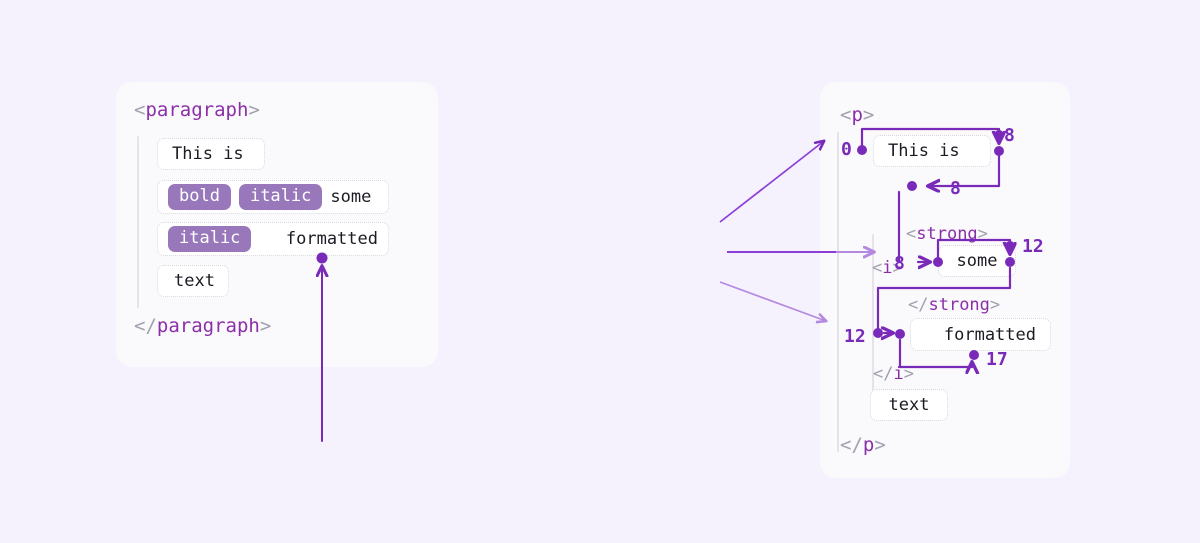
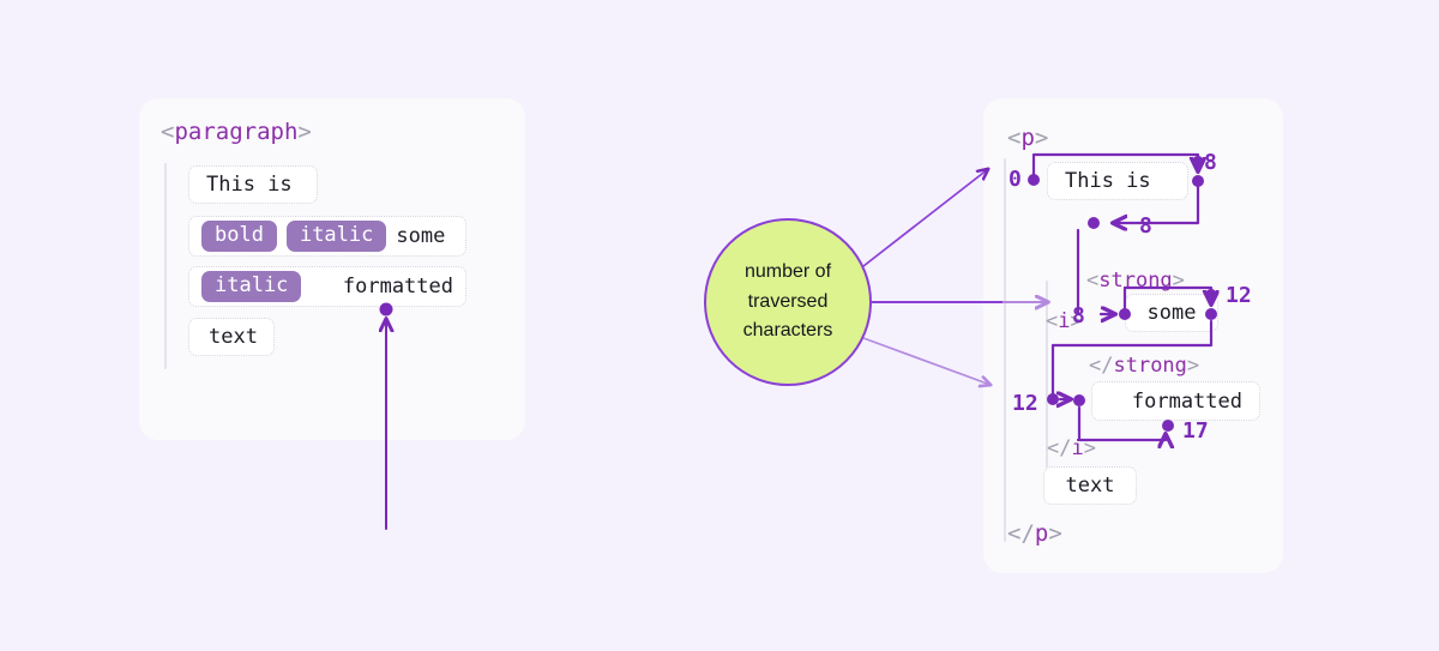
  <paragraph>
  This is
  bold
  italic
  some
  italic
  formatted
  text
- </paragraph>
  <p>
  This is
  <i>
  <strong>
  some
  </strong>
  formatted
  </i>
  text
  </p>
  0
  8
  8
  8
  12
  12
  17
+ number of
+ traversed
+ characters
